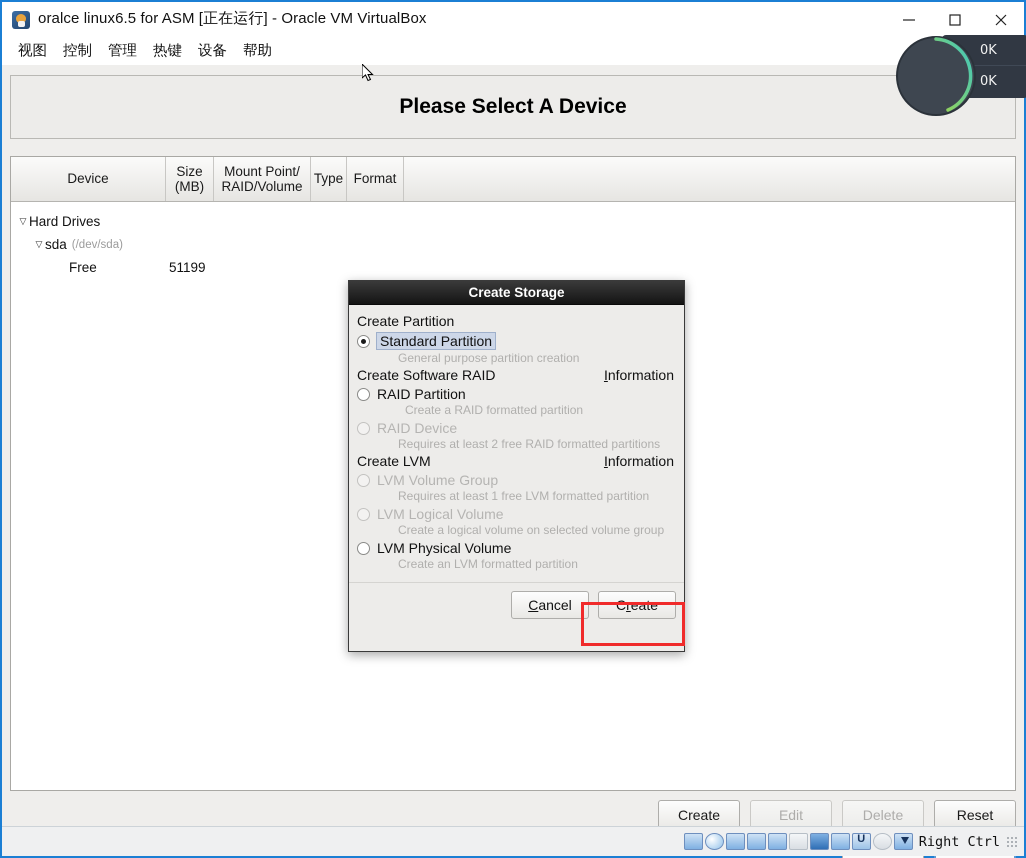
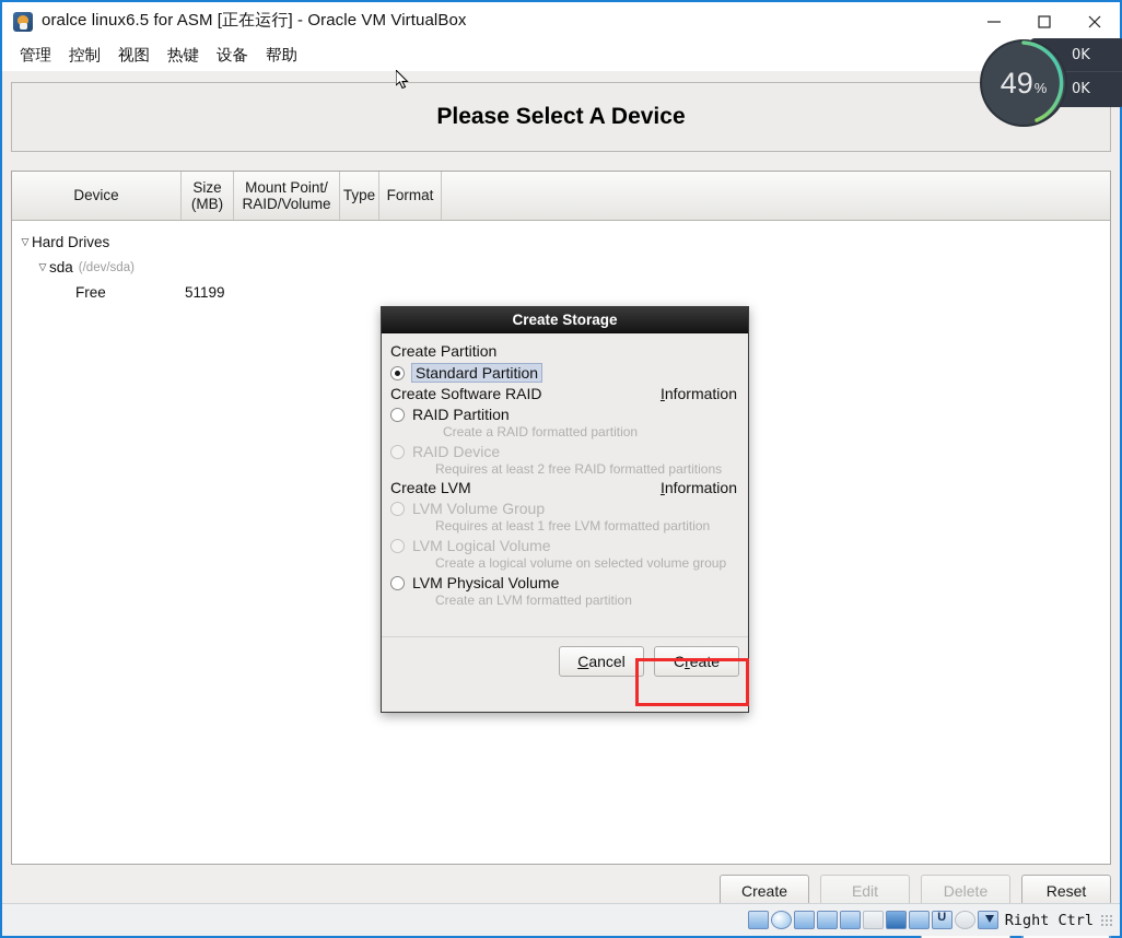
  oralce linux6.5 for ASM [正在运行] - Oracle VM VirtualBox
- 视图
+ 管理
  控制
- 管理
+ 视图
  热键
  设备
  帮助
  Please Select A Device
  Device
  Size
  (MB)
  Mount Point/
  RAID/Volume
  Type
  Format
  ▽
  Hard Drives
  ▽
  sda
  (/dev/sda)
  Free
  51199
  Create
  Edit
  Delete
  Reset
  Create Storage
  Create Partition
  Standard Partition
- General purpose partition creation
  Create Software RAID
  Information
  RAID Partition
  Create a RAID formatted partition
  RAID Device
  Requires at least 2 free RAID formatted partitions
  Create LVM
  Information
  LVM Volume Group
  Requires at least 1 free LVM formatted partition
  LVM Logical Volume
  Create a logical volume on selected volume group
  LVM Physical Volume
  Create an LVM formatted partition
  C
  ancel
  C
  r
  eate
  0K
  0K
+ 49
+ %
  Right Ctrl
